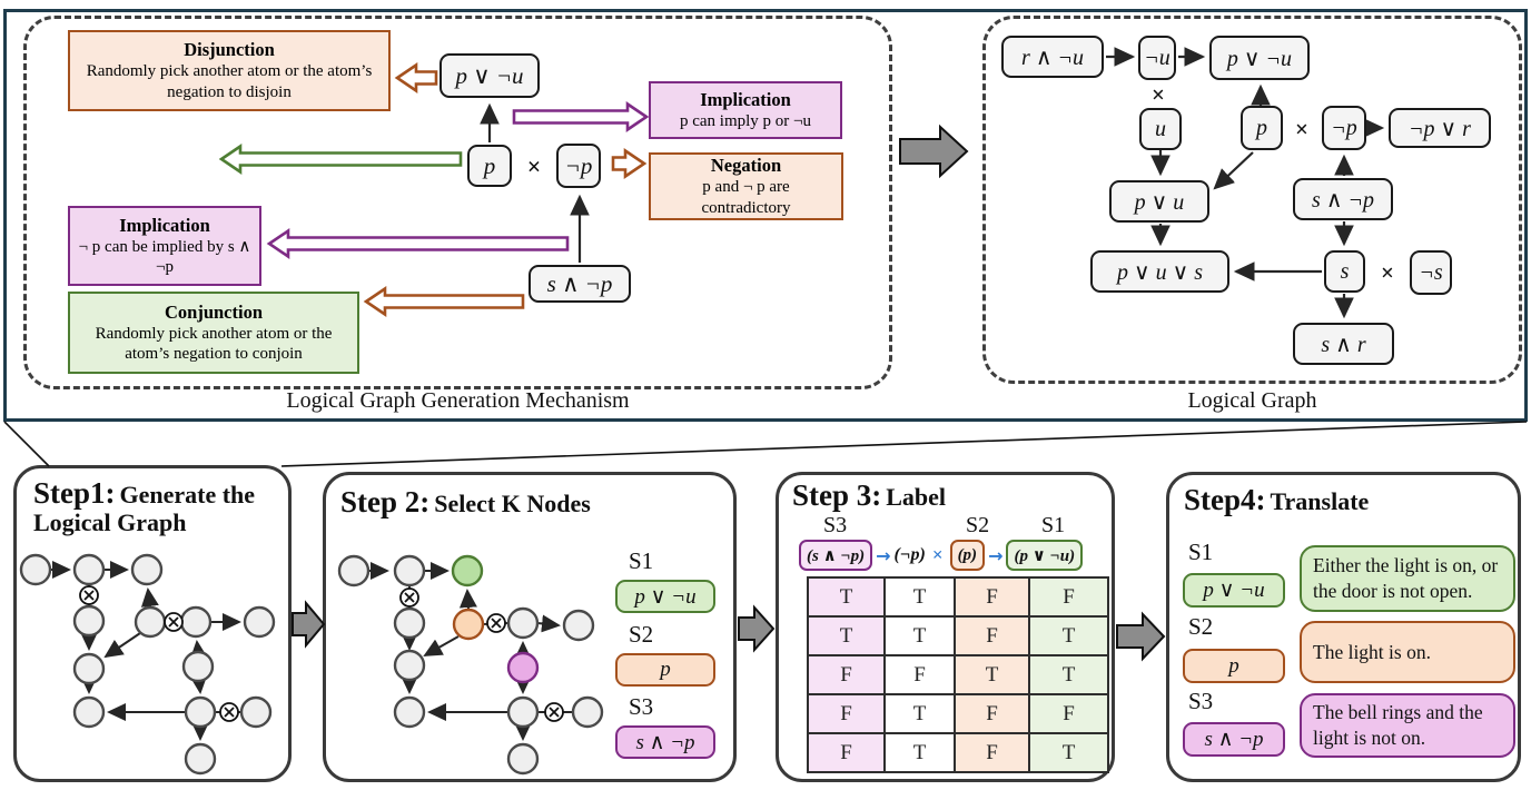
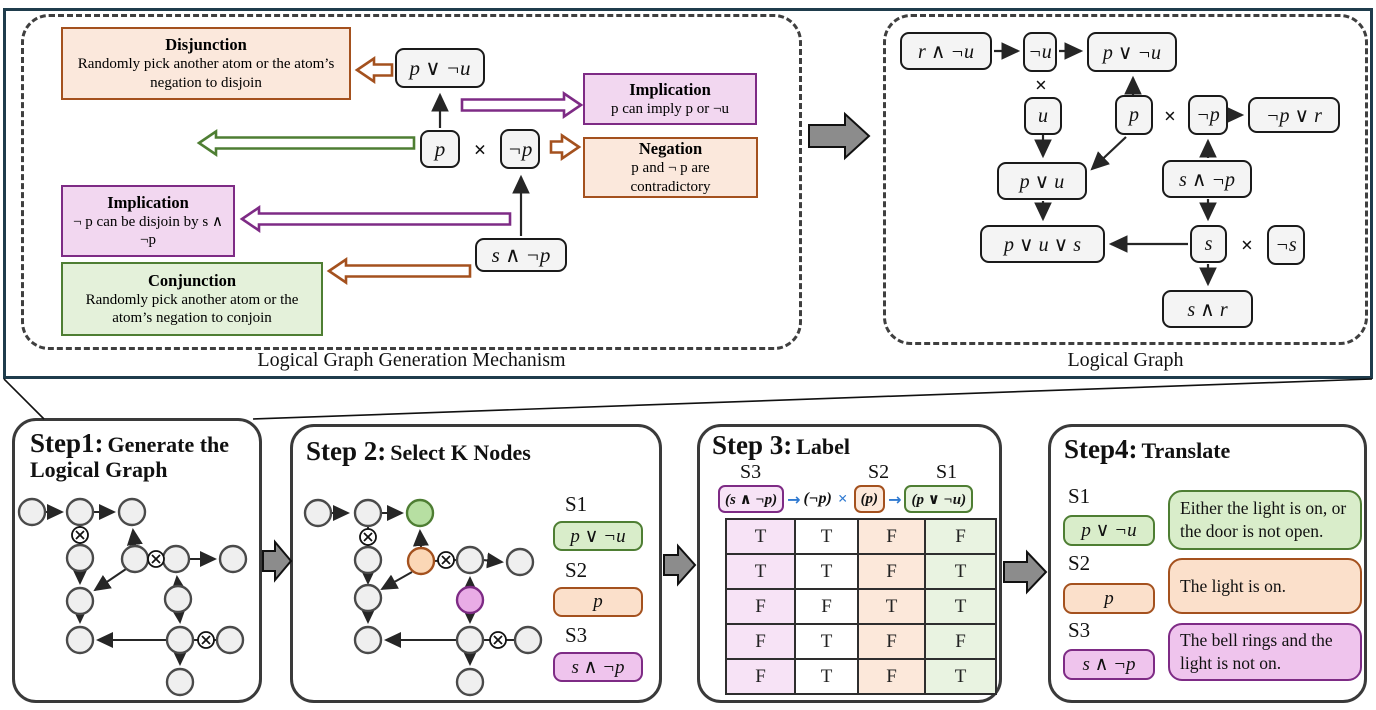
  ×
  ×
  ×
  ×
  Logical Graph Generation Mechanism
  Logical Graph
  Disjunction
  Randomly pick another atom or the atom’s negation to disjoin
  Implication
- ¬ p can be implied by s ∧ ¬p
+ ¬ p can be disjoin by s ∧ ¬p
  Conjunction
  Randomly pick another atom or the atom’s negation to conjoin
  Implication
  p can imply p or ¬u
  Negation
  p and ¬ p are contradictory
  p ∨ ¬u
  p
  ¬p
  s ∧ ¬p
  r ∧ ¬u
  ¬u
  p ∨ ¬u
  u
  p
  ¬p
  ¬p ∨ r
  p ∨ u
  s ∧ ¬p
  p ∨ u ∨ s
  s
  ¬s
  s ∧ r
  Step1: Generate the Logical Graph
  Step 2: Select K Nodes
  Step 3: Label
  Step4: Translate
  S1
  p ∨ ¬u
  S2
  p
  S3
  s ∧ ¬p
  S3
  S2
  S1
  (s ∧ ¬p)
  →
  (¬p)
  ×
  (p)
  →
  (p ∨ ¬u)
  T	T	F	F
  T	T	F	T
  F	F	T	T
  F	T	F	F
  F	T	F	T
  S1
  p ∨ ¬u
  Either the light is on, or the door is not open.
  S2
  p
  The light is on.
  S3
  s ∧ ¬p
  The bell rings and the light is not on.
